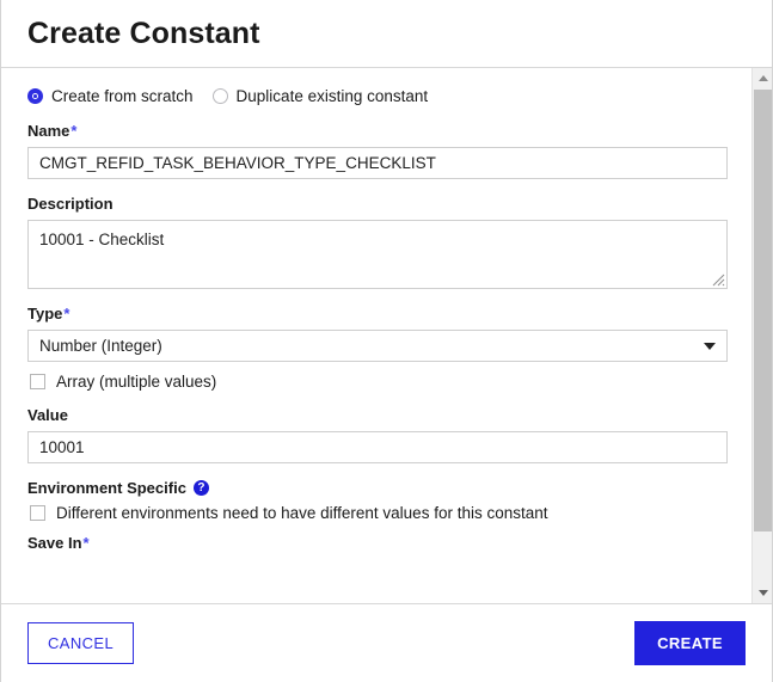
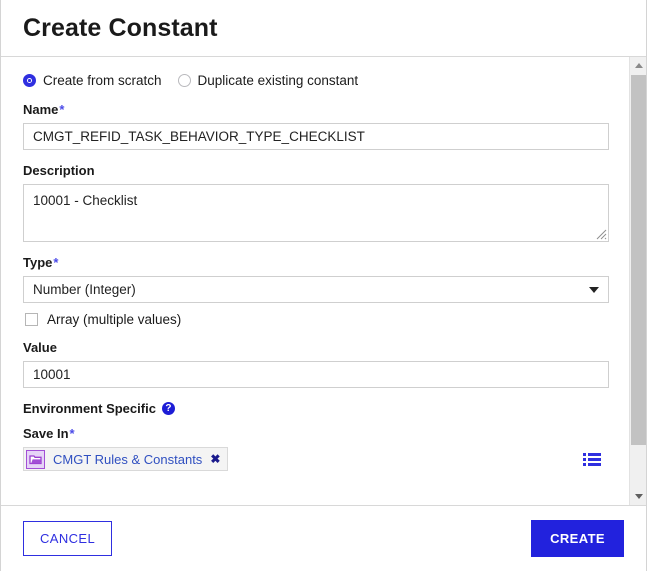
  Create Constant
  Create from scratch
  Duplicate existing constant
  Name
  *
  CMGT_REFID_TASK_BEHAVIOR_TYPE_CHECKLIST
  Description
  10001 - Checklist
  Type
  *
  Number (Integer)
  Array (multiple values)
  Value
  10001
  Environment Specific
  ?
- Different environments need to have different values for this constant
  Save In
  *
+ CMGT Rules & Constants
+ ✖
  CANCEL
  CREATE
